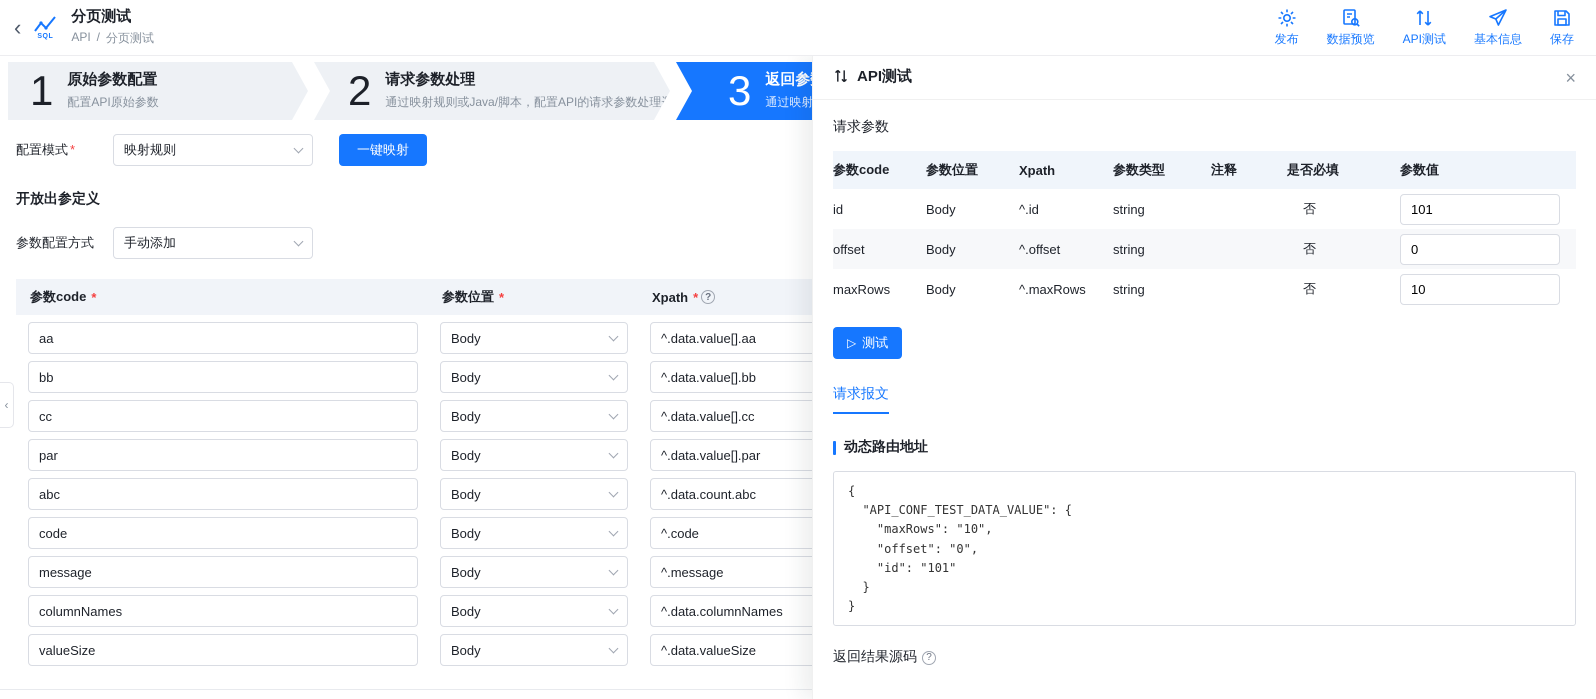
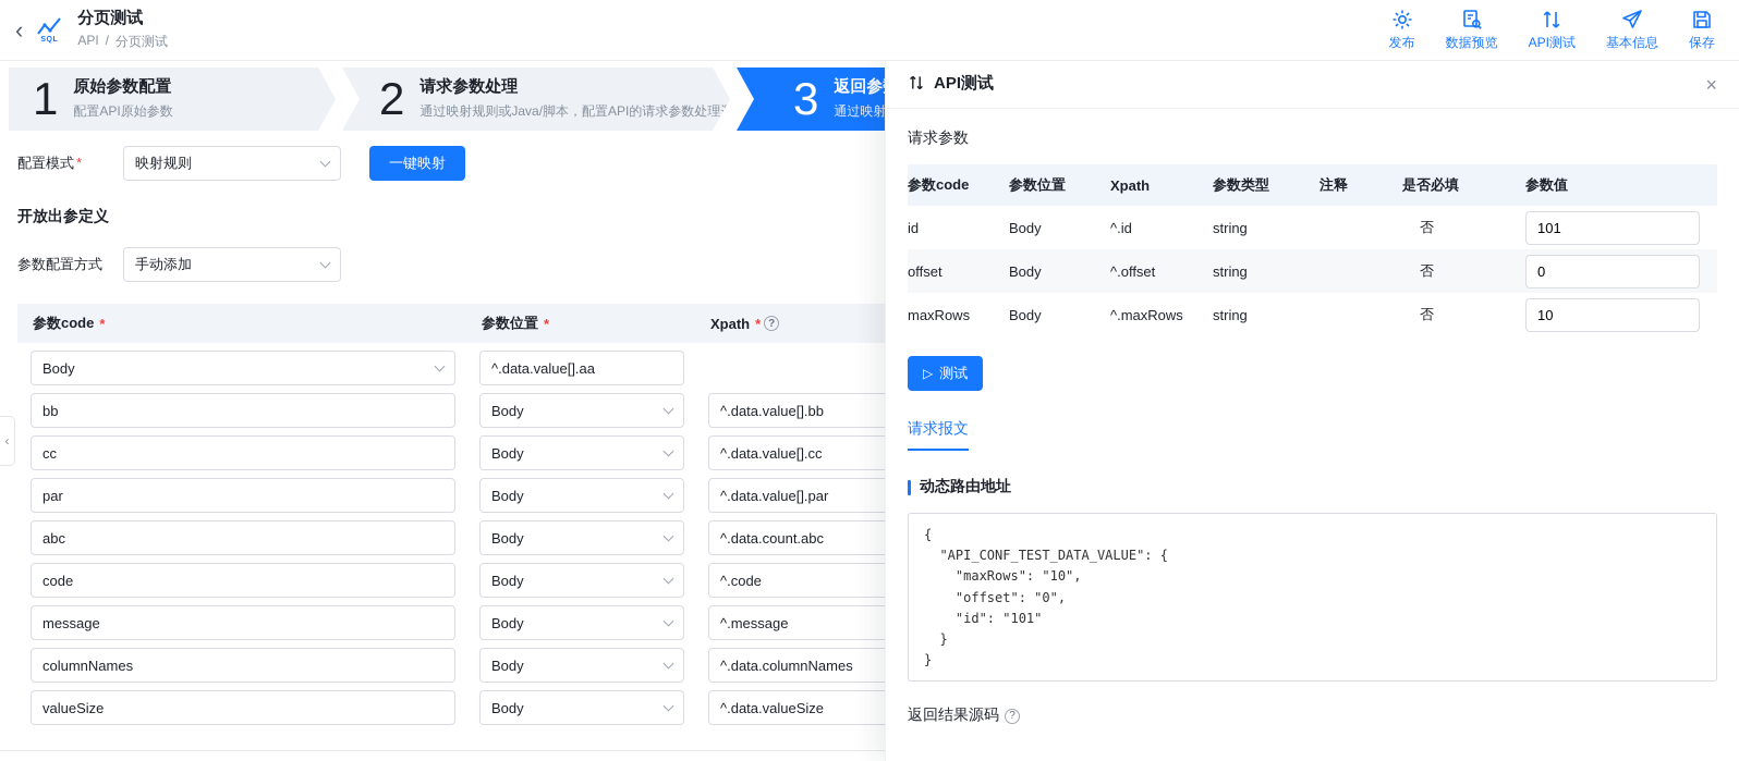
  ‹
  分页测试
  API
  /
  分页测试
  发布
  数据预览
  API测试
  基本信息
  保存
  1
  原始参数配置
  配置API原始参数
  2
  请求参数处理
  通过映射规则或Java/脚本，配置API的请求参数处理
  3
  返回参
  通过映射
  配置模式 *
  映射规则
  一键映射
  开放出参定义
  参数配置方式
  手动添加
  参数code
  *
  参数位置
  *
  Xpath
  *
  ?
- aa
  Body
  ^.data.value[].aa
  bb
  Body
  ^.data.value[].bb
  cc
  Body
  ^.data.value[].cc
  par
  Body
  ^.data.value[].par
  abc
  Body
  ^.data.count.abc
  code
  Body
  ^.code
  message
  Body
  ^.message
  columnNames
  Body
  ^.data.columnNames
  valueSize
  Body
  ^.data.valueSize
  ‹
  API测试
  ×
  请求参数
  参数code
  参数位置
  Xpath
  参数类型
  注释
  是否必填
  参数值
  id
  Body
  ^.id
  string
  否
  101
  offset
  Body
  ^.offset
  string
  否
  0
  maxRows
  Body
  ^.maxRows
  string
  否
  10
  ▷
  测试
  请求报文
  动态路由地址
  {
  "API_CONF_TEST_DATA_VALUE": {
  "maxRows": "10",
  "offset": "0",
  "id": "101"
  }
  }
  返回结果源码
  ?
